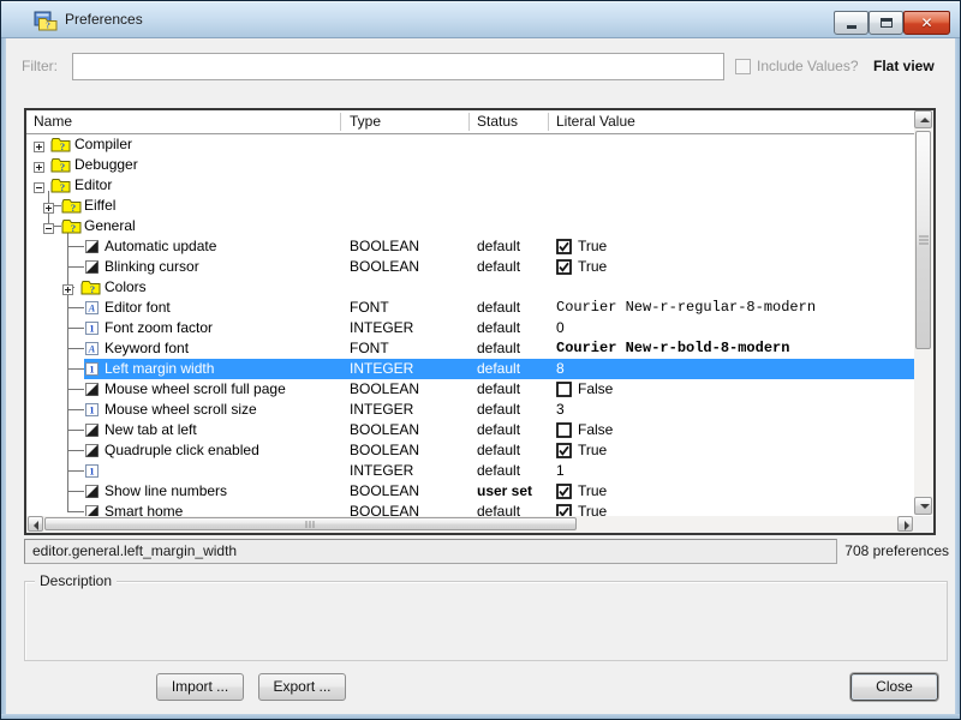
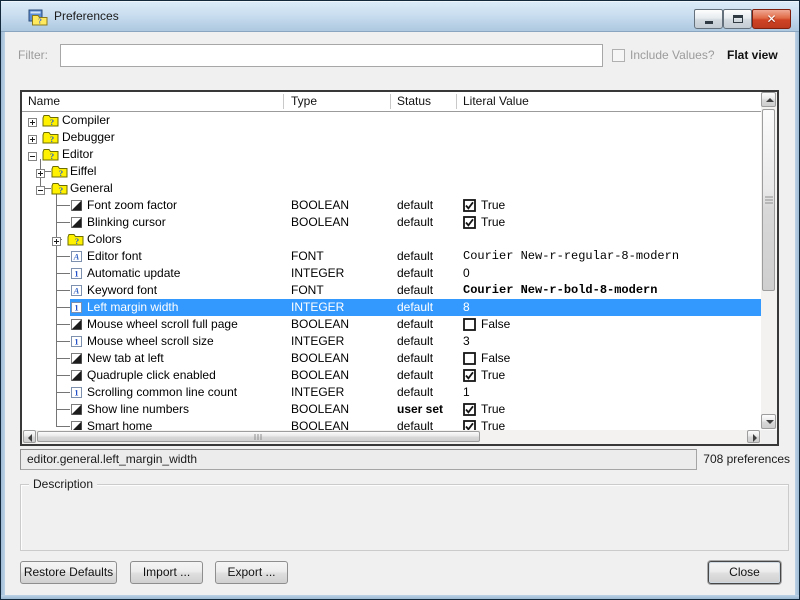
  ?
  Preferences
  ✕
  Filter:
  Include Values?
  Flat view
  Name
  Type
  Status
  Literal Value
  ?
  Compiler
  ?
  Debugger
  ?
  Editor
  ?
  Eiffel
  ?
  General
- Automatic update
+ Font zoom factor
  BOOLEAN
  default
  True
  Blinking cursor
  BOOLEAN
  default
  True
  ?
  Colors
  A
  Editor font
  FONT
  default
  Courier New-r-regular-8-modern
  1
- Font zoom factor
+ Automatic update
  INTEGER
  default
  0
  A
  Keyword font
  FONT
  default
  Courier New-r-bold-8-modern
  1
  Left margin width
  INTEGER
  default
  8
  Mouse wheel scroll full page
  BOOLEAN
  default
  False
  1
  Mouse wheel scroll size
  INTEGER
  default
  3
  New tab at left
  BOOLEAN
  default
  False
  Quadruple click enabled
  BOOLEAN
  default
  True
  1
+ Scrolling common line count
  INTEGER
  default
  1
  Show line numbers
  BOOLEAN
  user set
  True
  Smart home
  BOOLEAN
  default
  True
  editor.general.left_margin_width
  708 preferences
  Description
+ Restore Defaults
  Import ...
  Export ...
  Close
